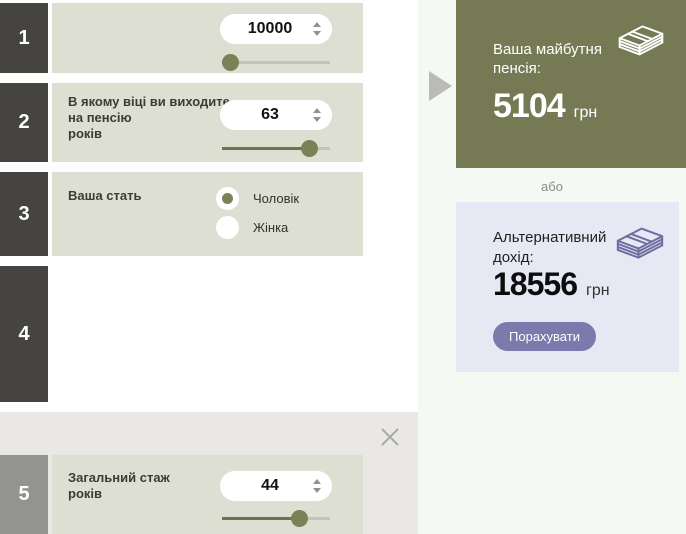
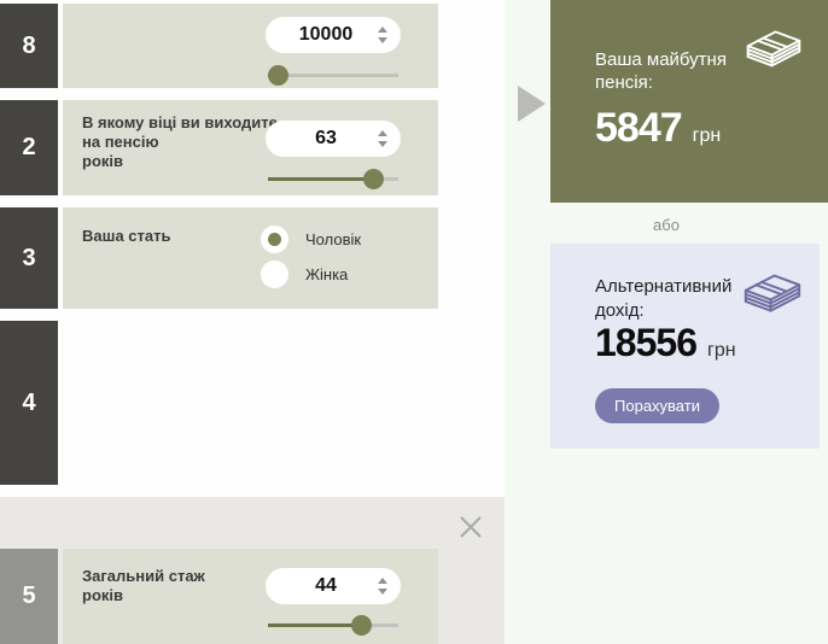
- 1
+ 8
  10000
  2
  В якому віці ви виходит
  на пенсію
  років
  63
  3
  Ваша стать
  Чоловік
  Жінка
  4
  5
  Загальний стаж
  років
  44
  Ваша майбутня
  пенсія:
- 5104
+ 5847
  грн
  або
  Альтернативний
  дохід:
  18556
  грн
  Порахувати
